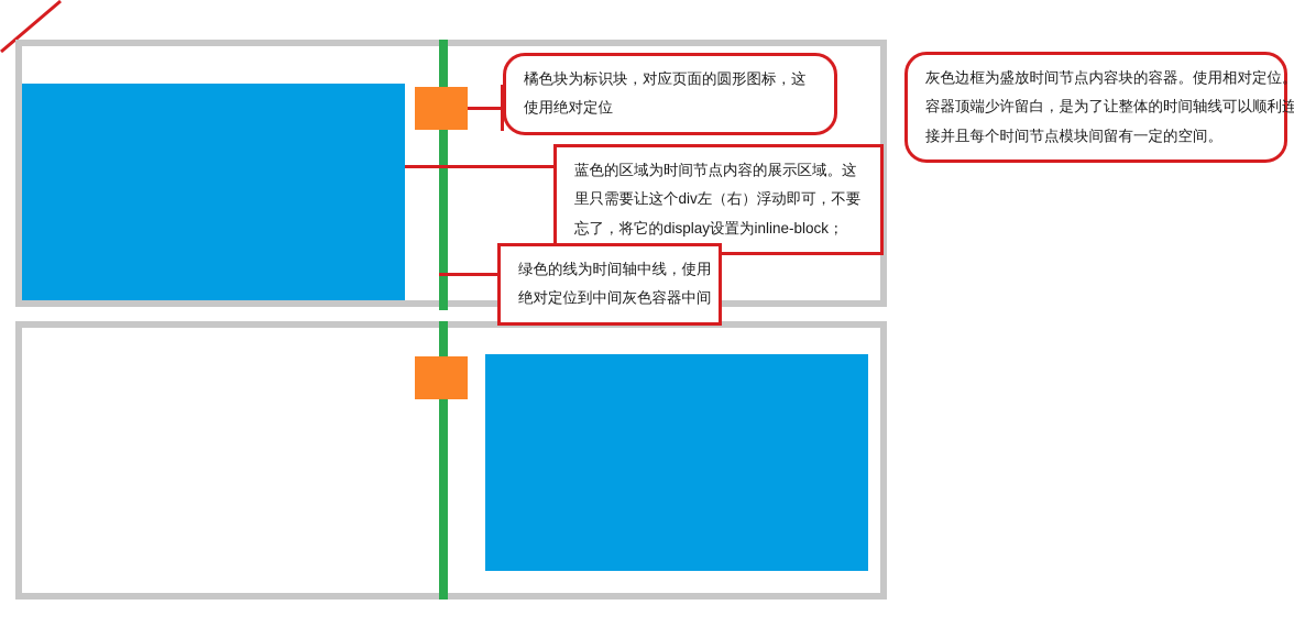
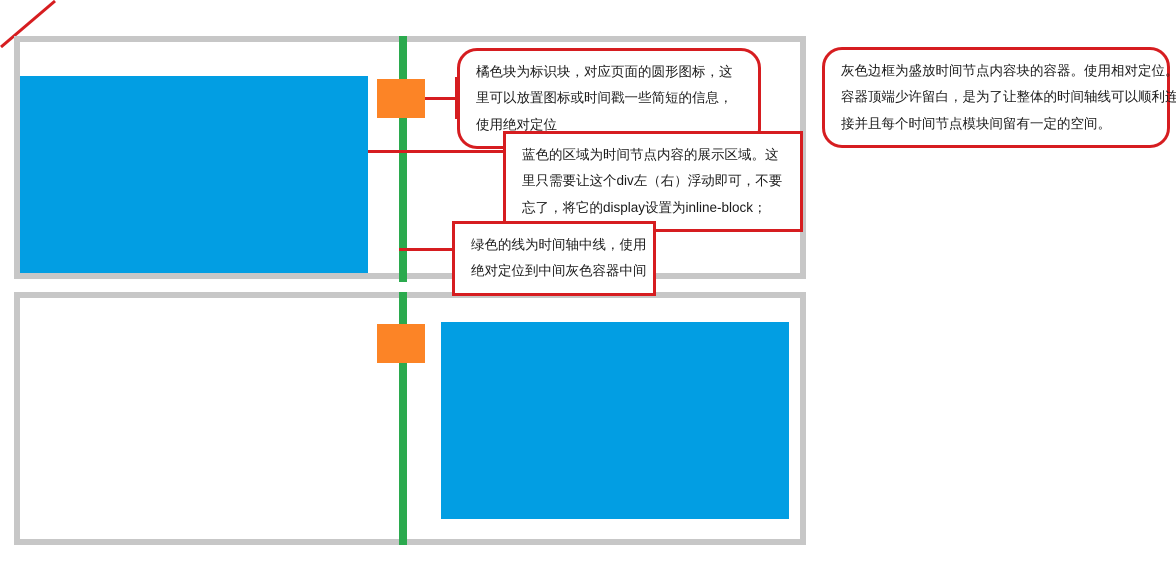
  橘色块为标识块，对应页面的圆形图标，这
+ 里可以放置图标或时间戳一些简短的信息，
  使用绝对定位
  蓝色的区域为时间节点内容的展示区域。这
  里只需要让这个div左（右）浮动即可，不要
  忘了，将它的display设置为inline-block；
  绿色的线为时间轴中线，使用
  绝对定位到中间灰色容器中间
  灰色边框为盛放时间节点内容块的容器。使用相对定位。
  容器顶端少许留白，是为了让整体的时间轴线可以顺利连
  接并且每个时间节点模块间留有一定的空间。
